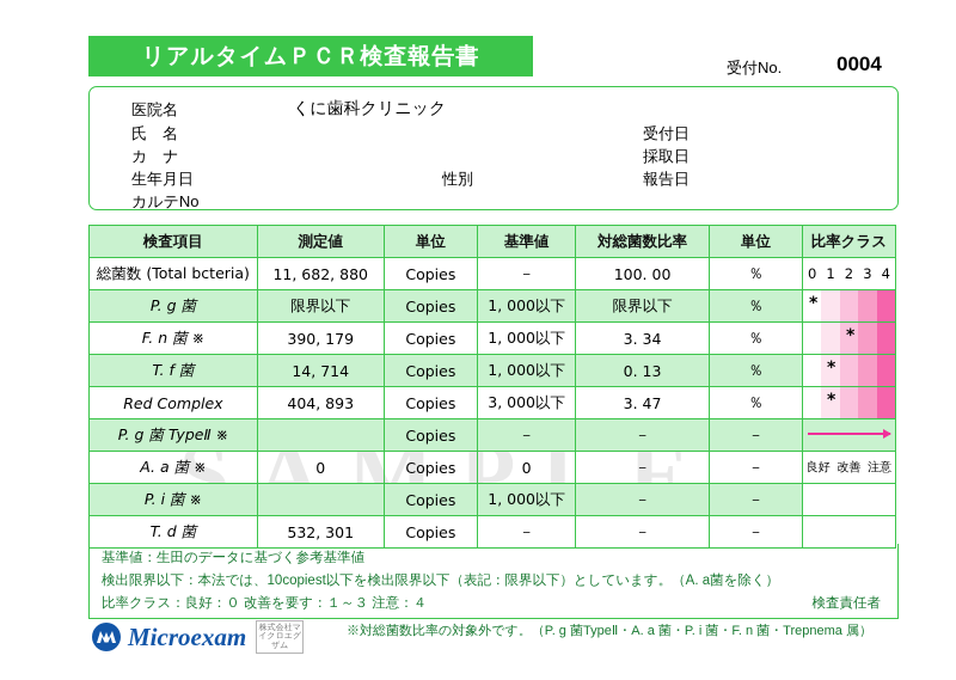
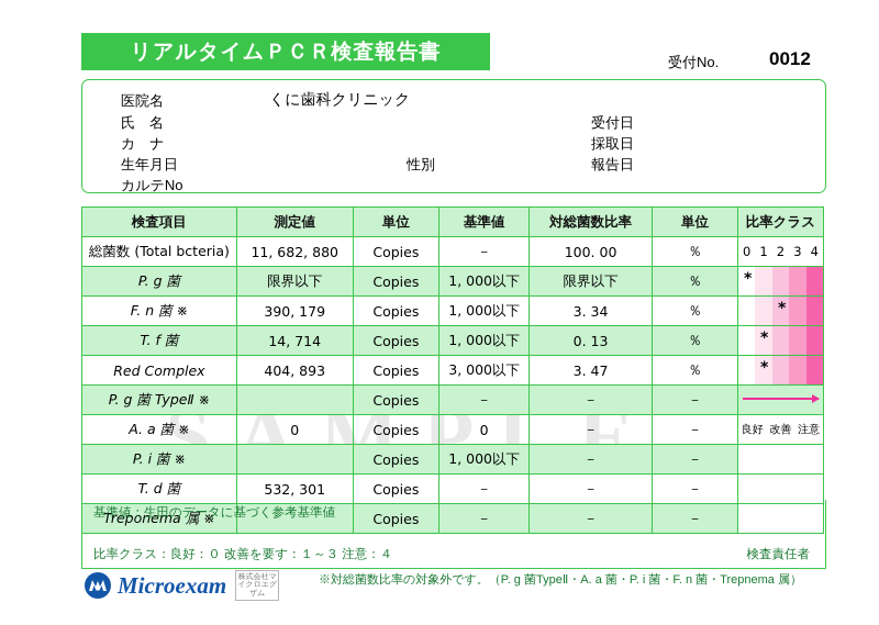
  SAMPLE
  リアルタイムＰＣＲ検査報告書
  受付No.
- 0004
+ 0012
  医院名
  氏 名
  カ ナ
  生年月日
  カルテNo
  くに歯科クリニック
  性別
  受付日
  採取日
  報告日
  検査項目	測定値	単位	基準値	対総菌数比率	単位	比率クラス
  総菌数 (Total bcteria)	11, 682, 880	Copies	－	100. 00	％	0 1 2 3 4
  P. g 菌	限界以下	Copies	1, 000以下	限界以下	％	*
  F. n 菌 ※	390, 179	Copies	1, 000以下	3. 34	％	*
  T. f 菌	14, 714	Copies	1, 000以下	0. 13	％	*
  Red Complex	404, 893	Copies	3, 000以下	3. 47	％	*
  P. g 菌 TypeⅡ ※		Copies	－	－	－
  A. a 菌 ※	0	Copies	0	－	－	良好 改善 注意
  P. i 菌 ※		Copies	1, 000以下	－	－
  T. d 菌	532, 301	Copies	－	－	－
+ Treponema 属 ※		Copies	－	－	－
  基準値：生田のデータに基づく参考基準値
- 検出限界以下：本法では、10copiest以下を検出限界以下（表記：限界以下）としています。（A. a菌を除く）
  比率クラス：良好：０ 改善を要す：１～３ 注意：４
  検査責任者
  ※対総菌数比率の対象外です。（P. g 菌TypeⅡ・A. a 菌・P. i 菌・F. n 菌・Trepnema 属）
  Microexam
